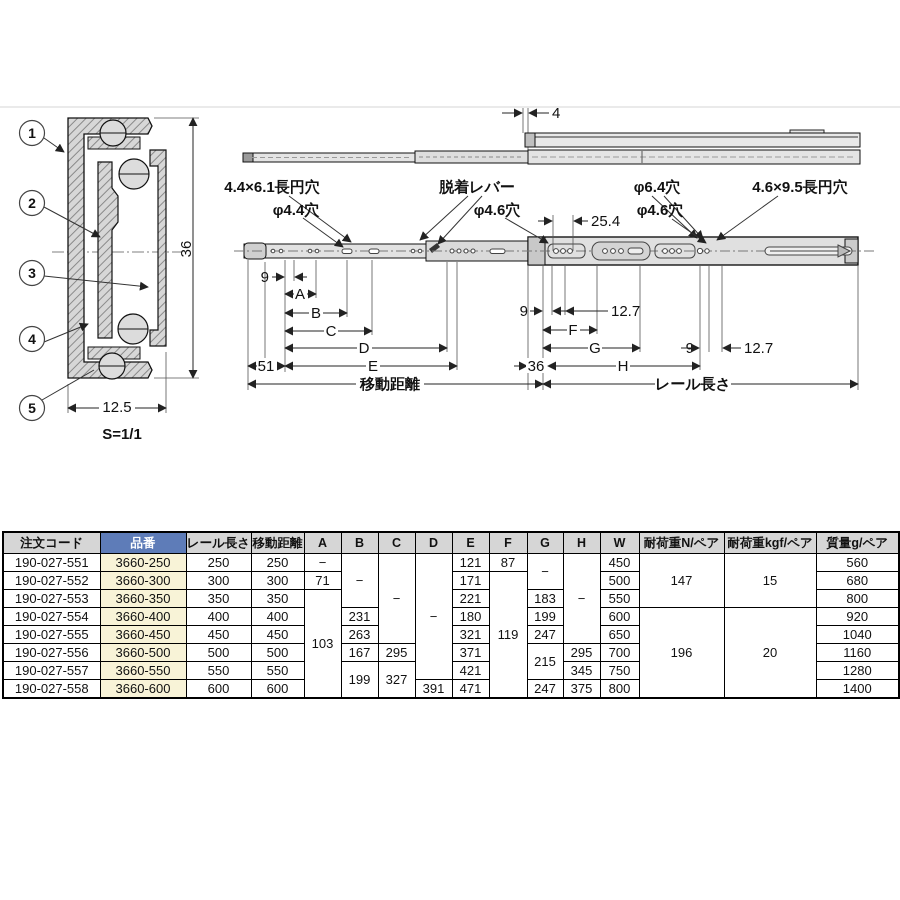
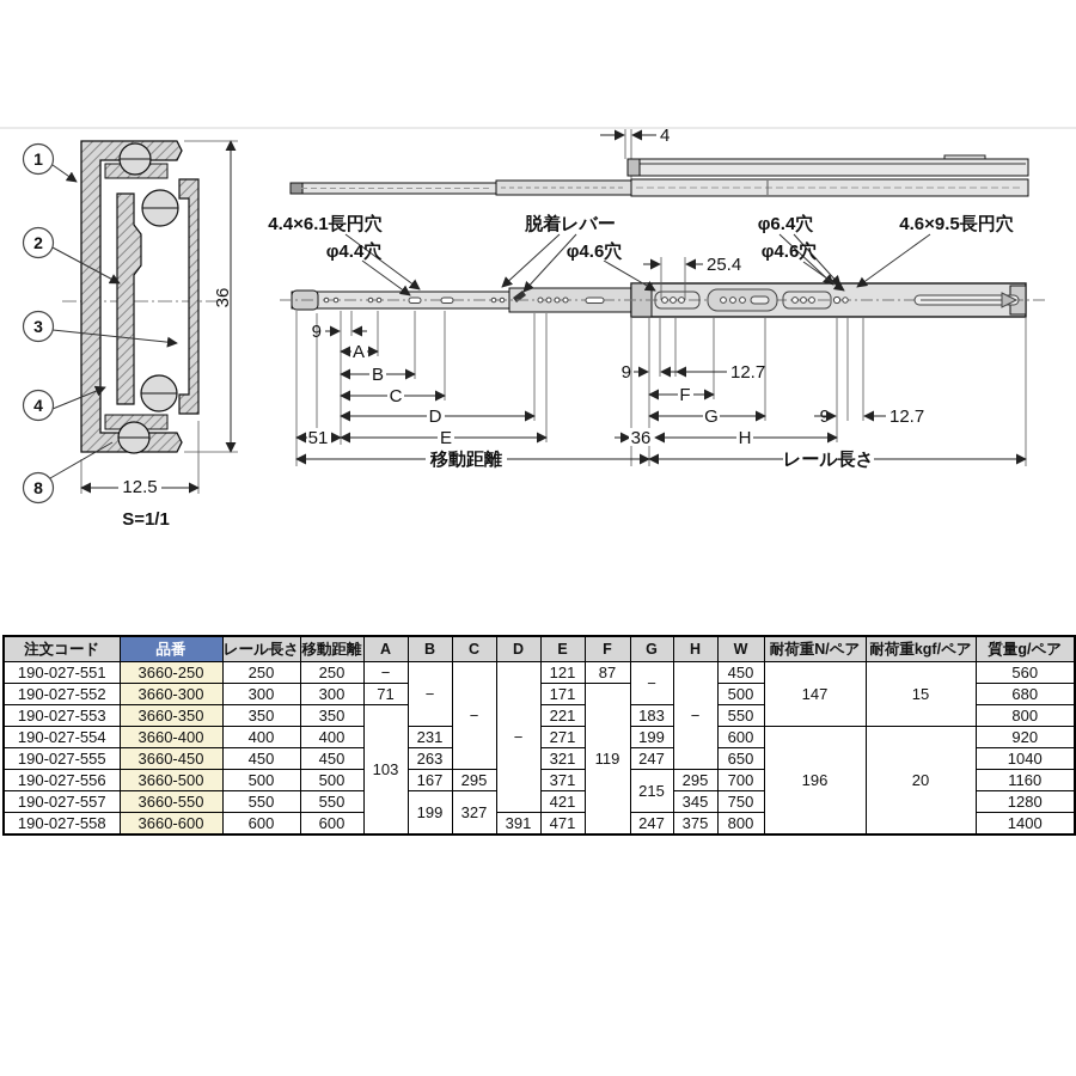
  1
  2
  3
  4
- 5
+ 8
  12.5
  S=1/1
  4
  4.4×6.1長円穴
  φ4.4穴
  脱着レバー
  φ4.6穴
  φ6.4穴
  φ4.6穴
  4.6×9.5長円穴
  25.4
  9
  A
  B
  C
  D
  51
  E
  移動距離
  9
  12.7
  F
  G
  12.7
  36
  H
  レール長さ
  注文コード	品番	レール長さ	移動距離	A	B	C	D	E	F	G	H	W	耐荷重N/ペア	耐荷重kgf/ペア	質量g/ペア
  190-027-551	3660-250	250	250	−	−	−	−	121	87	−	−	450	147	15	560
  190-027-552	3660-300	300	300	71	171	119	500	680
  190-027-553	3660-350	350	350	103	221	183	550	800
- 190-027-554	3660-400	400	400	231	180	199	600	196	20	920
+ 190-027-554	3660-400	400	400	231	271	199	600	196	20	920
  190-027-555	3660-450	450	450	263	321	247	650	1040
  190-027-556	3660-500	500	500	167	295	371	215	295	700	1160
  190-027-557	3660-550	550	550	199	327	421	345	750	1280
  190-027-558	3660-600	600	600	391	471	247	375	800	1400
